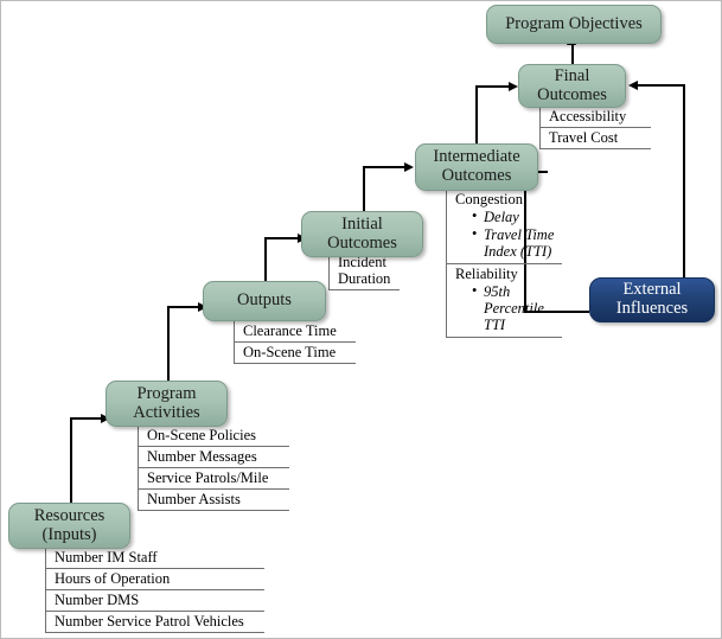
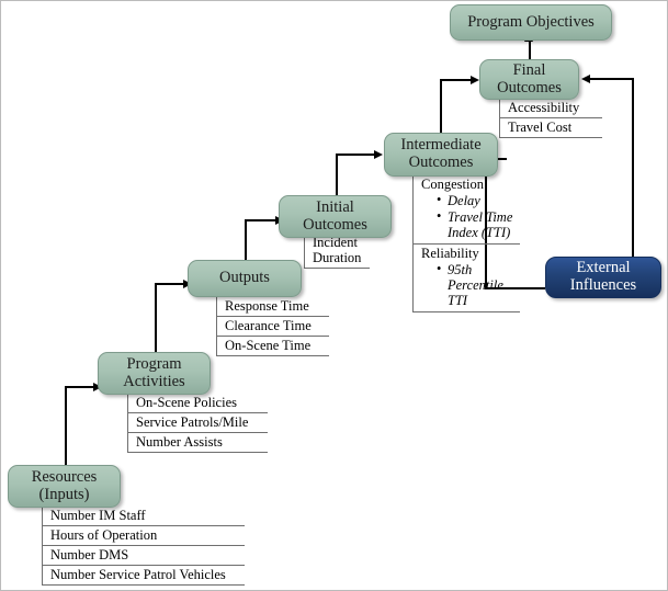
  Accessibility
  Travel Cost
  Congestion
  Delay
  Travel Time Index (TTI)
  Reliability
  95th Percentile TTI
  Incident Duration
+ Response Time
  Clearance Time
  On-Scene Time
  On-Scene Policies
- Number Messages
  Service Patrols/Mile
  Number Assists
  Number IM Staff
  Hours of Operation
  Number DMS
  Number Service Patrol Vehicles
  Program Objectives
  Final
  Outcomes
  Intermediate
  Outcomes
  Initial
  Outcomes
  Outputs
  Program
  Activities
  Resources
  (Inputs)
  External
  Influences
